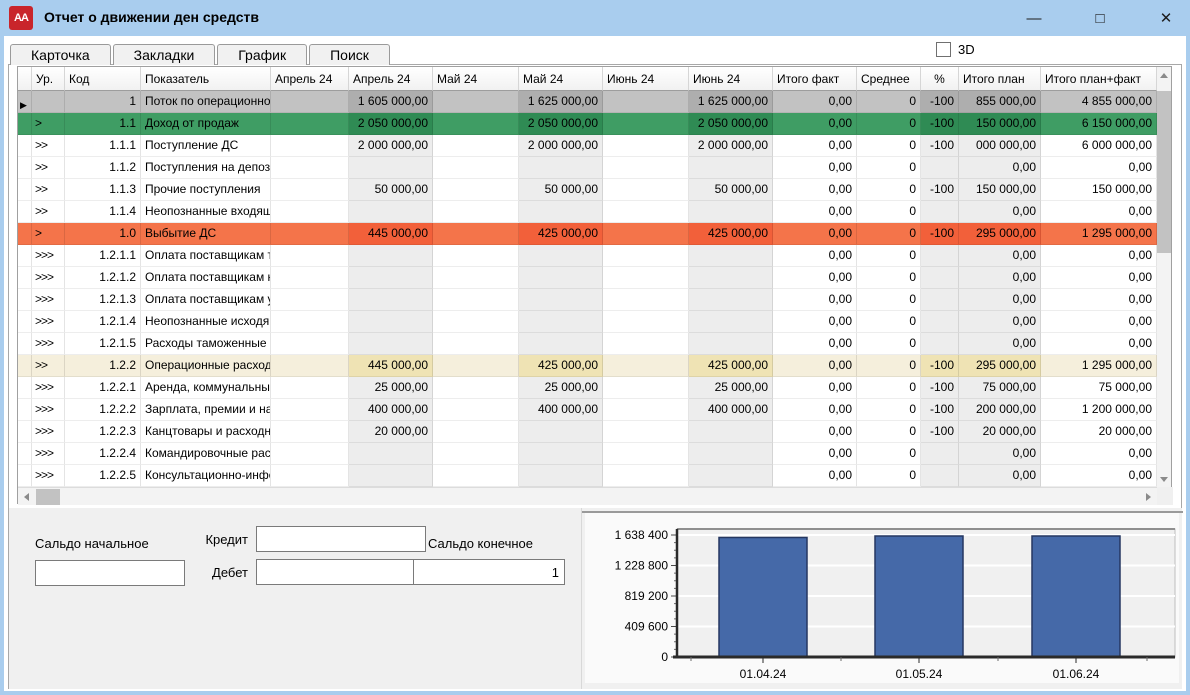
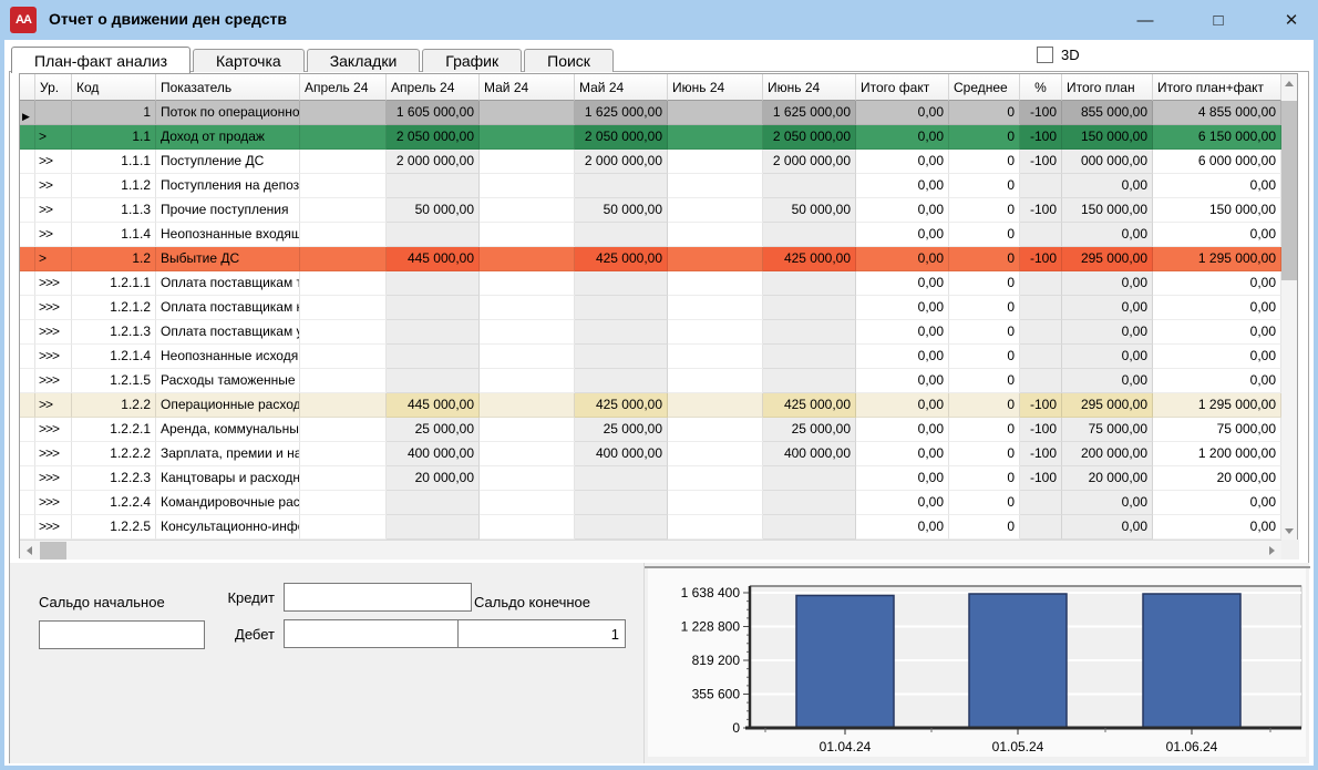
  АА
  Отчет о движении ден средств
  —
  □
  ✕
+ План-факт анализ
  Карточка
  Закладки
  График
  Поиск
  3D
  Ур.
  Код
  Показатель
  Апрель 24
  Апрель 24
  Май 24
  Май 24
  Июнь 24
  Июнь 24
  Итого факт
  Среднее
  %
  Итого план
  Итого план+факт
  ▶
  1
  Поток по операционно
  1 605 000,00
  1 625 000,00
  1 625 000,00
  0,00
  0
  -100
  855 000,00
  4 855 000,00
  >
  1.1
  Доход от продаж
  2 050 000,00
  2 050 000,00
  2 050 000,00
  0,00
  0
  -100
  150 000,00
  6 150 000,00
  >>
  1.1.1
  Поступление ДС
  2 000 000,00
  2 000 000,00
  2 000 000,00
  0,00
  0
  -100
  000 000,00
  6 000 000,00
  >>
  1.1.2
  Поступления на депоз
  0,00
  0
  0,00
  0,00
  >>
  1.1.3
  Прочие поступления
  50 000,00
  50 000,00
  50 000,00
  0,00
  0
  -100
  150 000,00
  150 000,00
  >>
  1.1.4
  Неопознанные входящ
  0,00
  0
  0,00
  0,00
  >
- 1.0
+ 1.2
  Выбытие ДС
  445 000,00
  425 000,00
  425 000,00
  0,00
  0
  -100
  295 000,00
  1 295 000,00
  >>>
  1.2.1.1
  Оплата поставщикам
  0,00
  0
  0,00
  0,00
  >>>
  1.2.1.2
  Оплата поставщикам
  0,00
  0
  0,00
  0,00
  >>>
  1.2.1.3
  Оплата поставщикам
  0,00
  0
  0,00
  0,00
  >>>
  1.2.1.4
  Неопознанные исходя
  0,00
  0
  0,00
  0,00
  >>>
  1.2.1.5
  Расходы таможенные
  0,00
  0
  0,00
  0,00
  >>
  1.2.2
  Операционные расход
  445 000,00
  425 000,00
  425 000,00
  0,00
  0
  -100
  295 000,00
  1 295 000,00
  >>>
  1.2.2.1
  Аренда, коммунальны
  25 000,00
  25 000,00
  25 000,00
  0,00
  0
  -100
  75 000,00
  75 000,00
  >>>
  1.2.2.2
  Зарплата, премии и на
  400 000,00
  400 000,00
  400 000,00
  0,00
  0
  -100
  200 000,00
  1 200 000,00
  >>>
  1.2.2.3
  Канцтовары и расходн
  20 000,00
  0,00
  0
  -100
  20 000,00
  20 000,00
  >>>
  1.2.2.4
  Командировочные рас
  0,00
  0
  0,00
  0,00
  >>>
  1.2.2.5
  Консультационно-инф
  0,00
  0
  0,00
  0,00
  Сальдо начальное
  Кредит
  Дебет
  Сальдо конечное
  1
  0
- 409 600
+ 355 600
  819 200
  1 228 800
  1 638 400
  01.04.24
  01.05.24
  01.06.24
